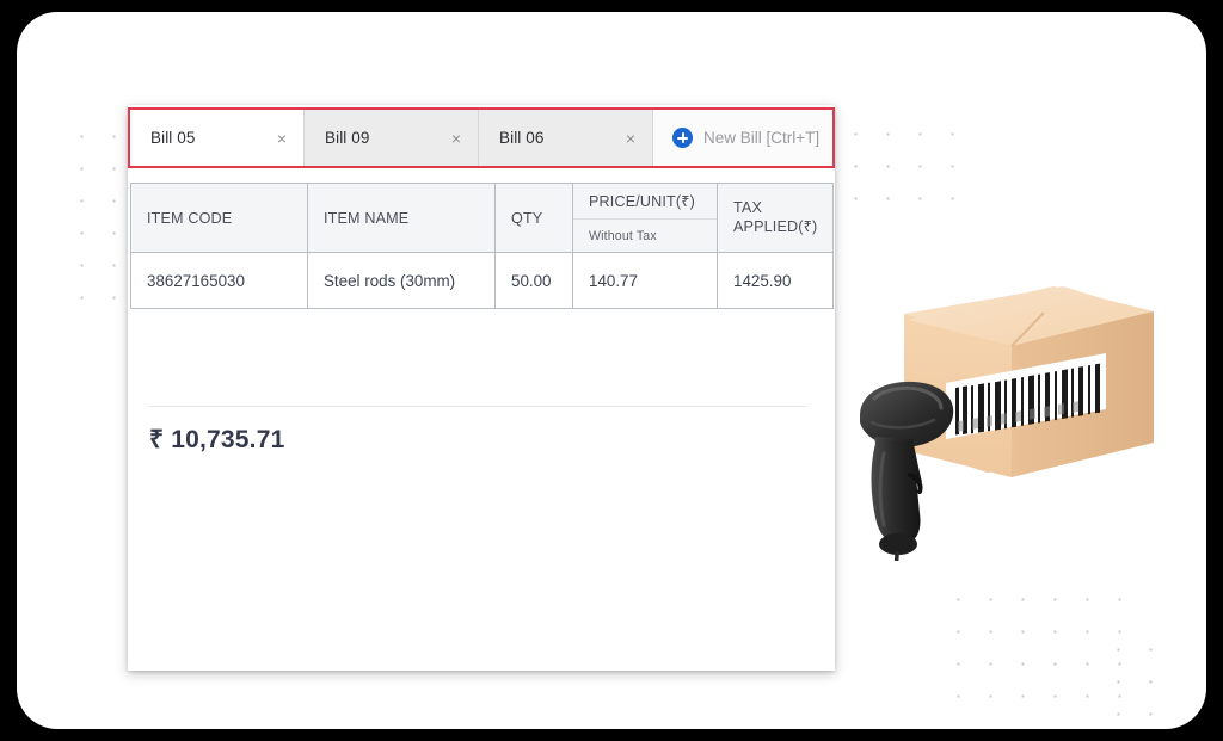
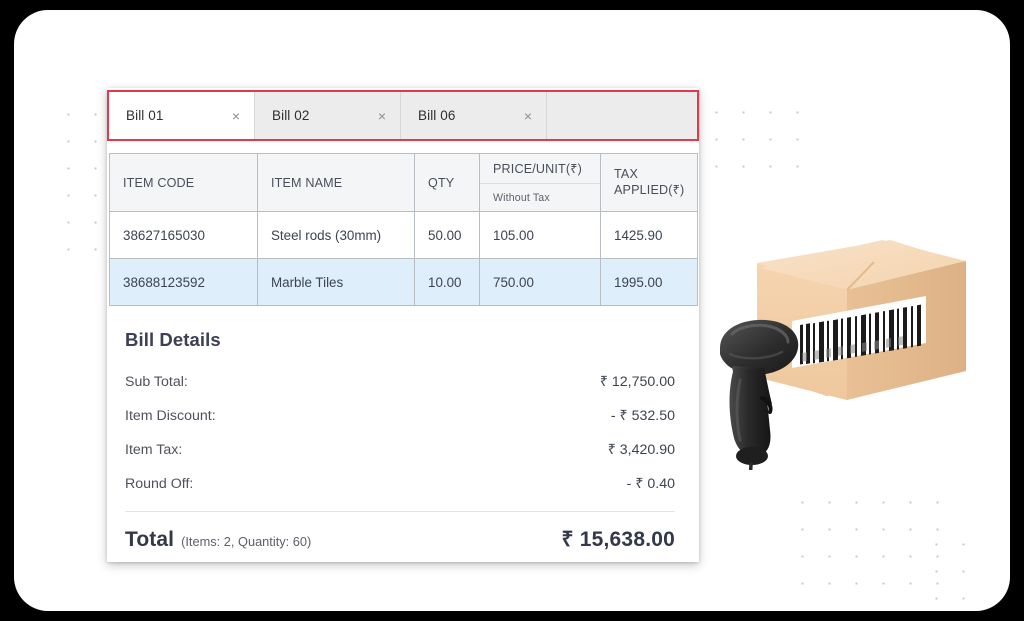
- Bill 05
+ Bill 01
  ×
- Bill 09
+ Bill 02
  ×
  Bill 06
  ×
- New Bill [Ctrl+T]
  ITEM CODE	ITEM NAME	QTY	PRICE/UNIT(₹) Without Tax	TAX APPLIED(₹)
- 38627165030	Steel rods (30mm)	50.00	140.77	1425.90
+ 38627165030	Steel rods (30mm)	50.00	105.00	1425.90
+ 38688123592	Marble Tiles	10.00	750.00	1995.00
+ Bill Details
+ Sub Total:
+ ₹ 12,750.00
+ Item Discount:
+ - ₹ 532.50
+ Item Tax:
+ ₹ 3,420.90
+ Round Off:
+ - ₹ 0.40
+ Total
+ (Items: 2, Quantity: 60)
- ₹ 10,735.71
+ ₹ 15,638.00
